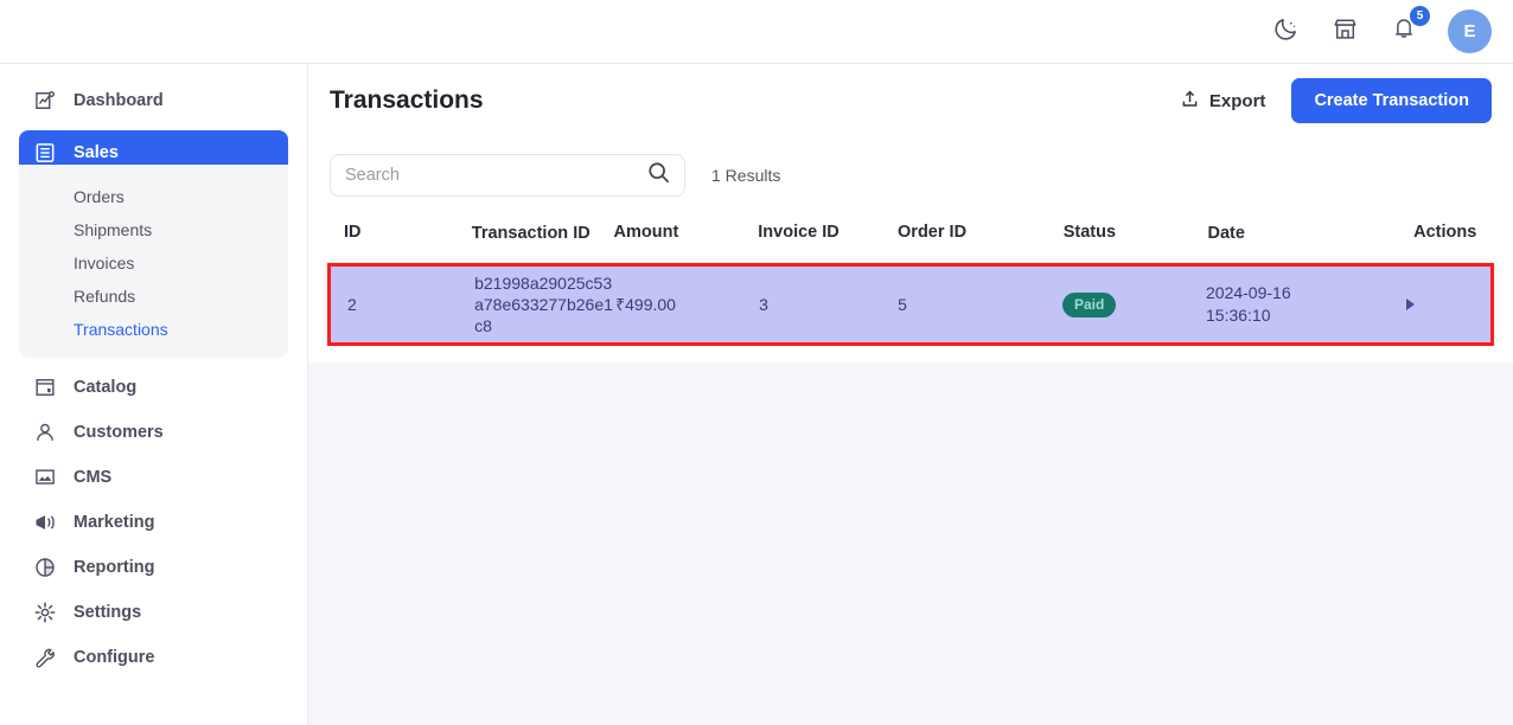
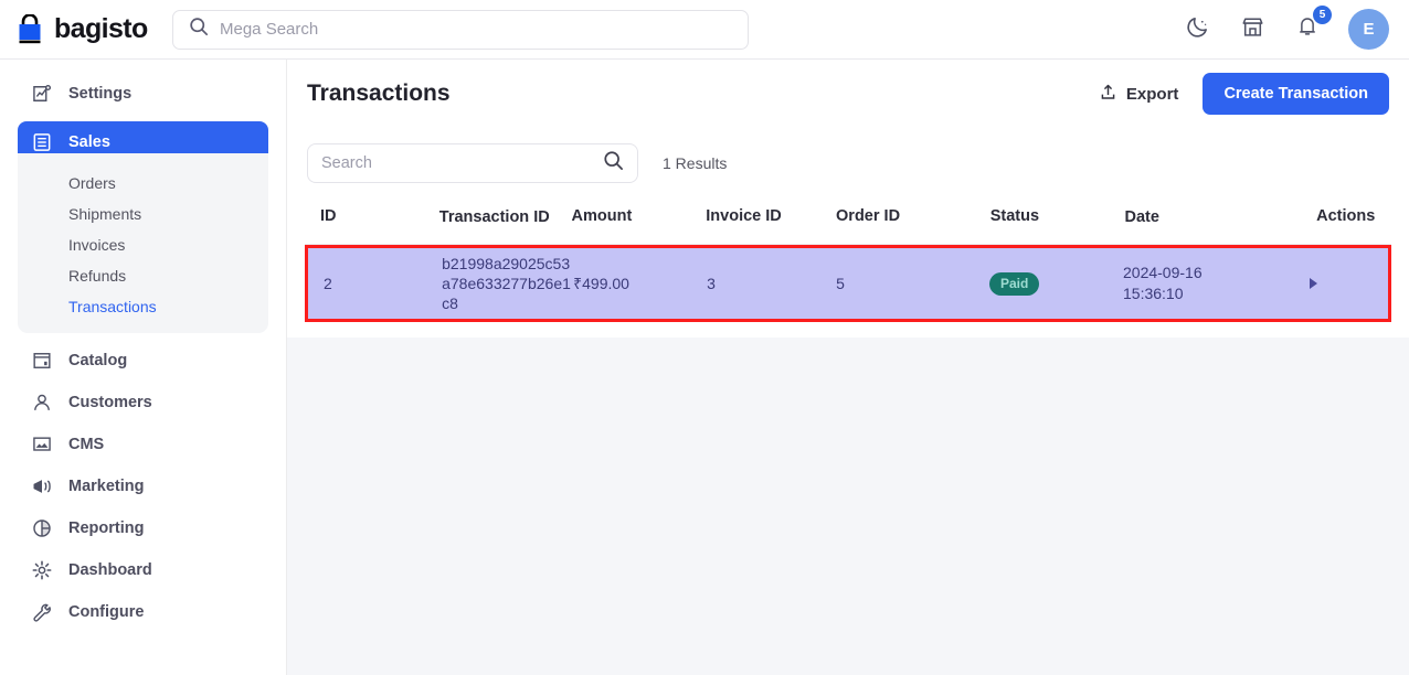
+ bagisto
+ Mega Search
  5
  E
- Dashboard
+ Settings
  Sales
  Orders
  Shipments
  Invoices
  Refunds
  Transactions
  Catalog
  Customers
  CMS
  Marketing
  Reporting
- Settings
+ Dashboard
  Configure
  Transactions
  Export
  Create Transaction
  Search
  1 Results
  ID
  Transaction ID
  Amount
  Invoice ID
  Order ID
  Status
  Date
  Actions
  2
  b21998a29025c53a78e633277b26e1c8
  ₹499.00
  3
  5
  Paid
  2024-09-16
  15:36:10
